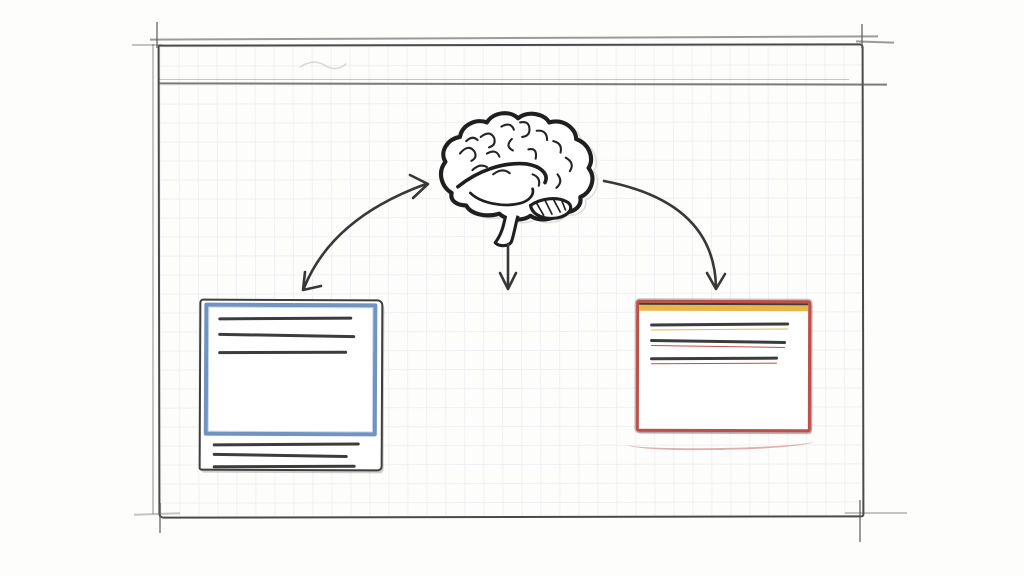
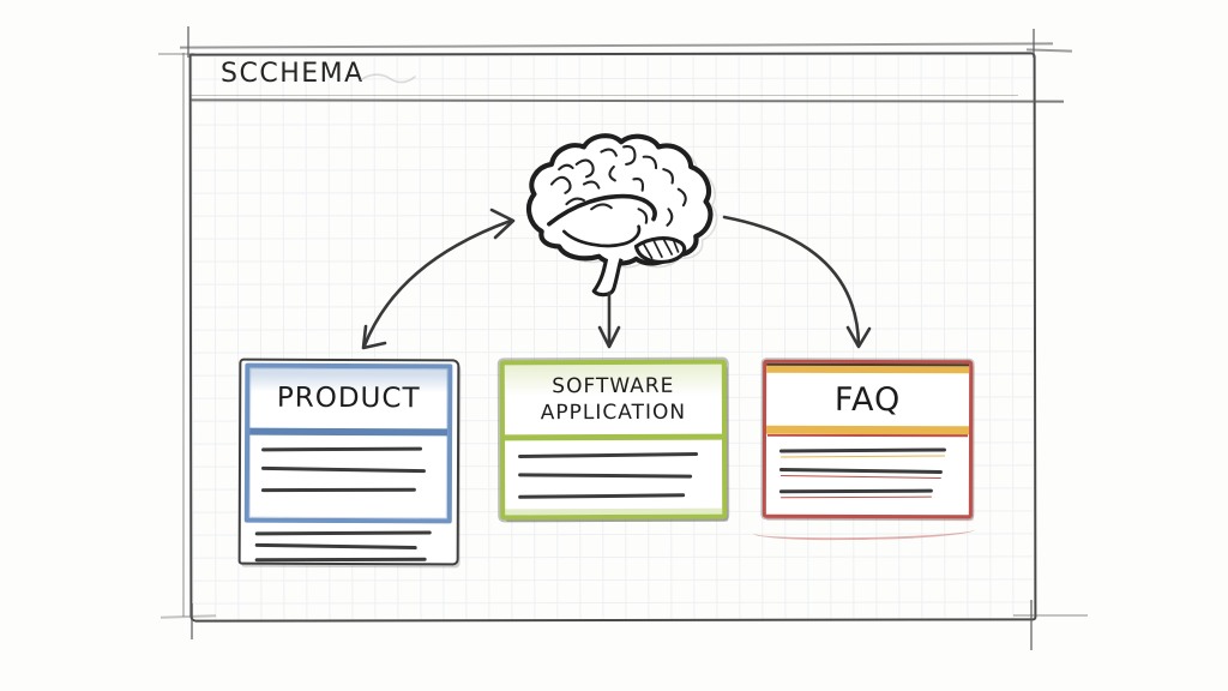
+ SCCHEMA
+ PRODUCT
+ SOFTWARE APPLICATION
+ FAQ
